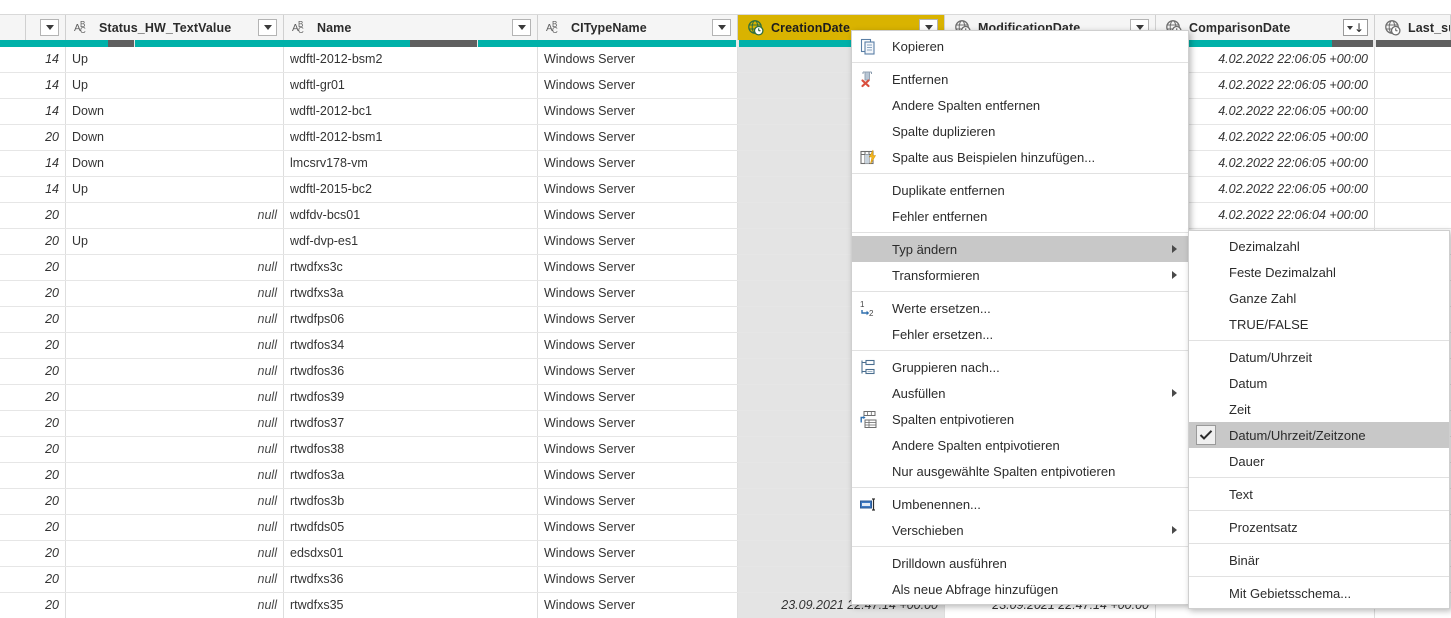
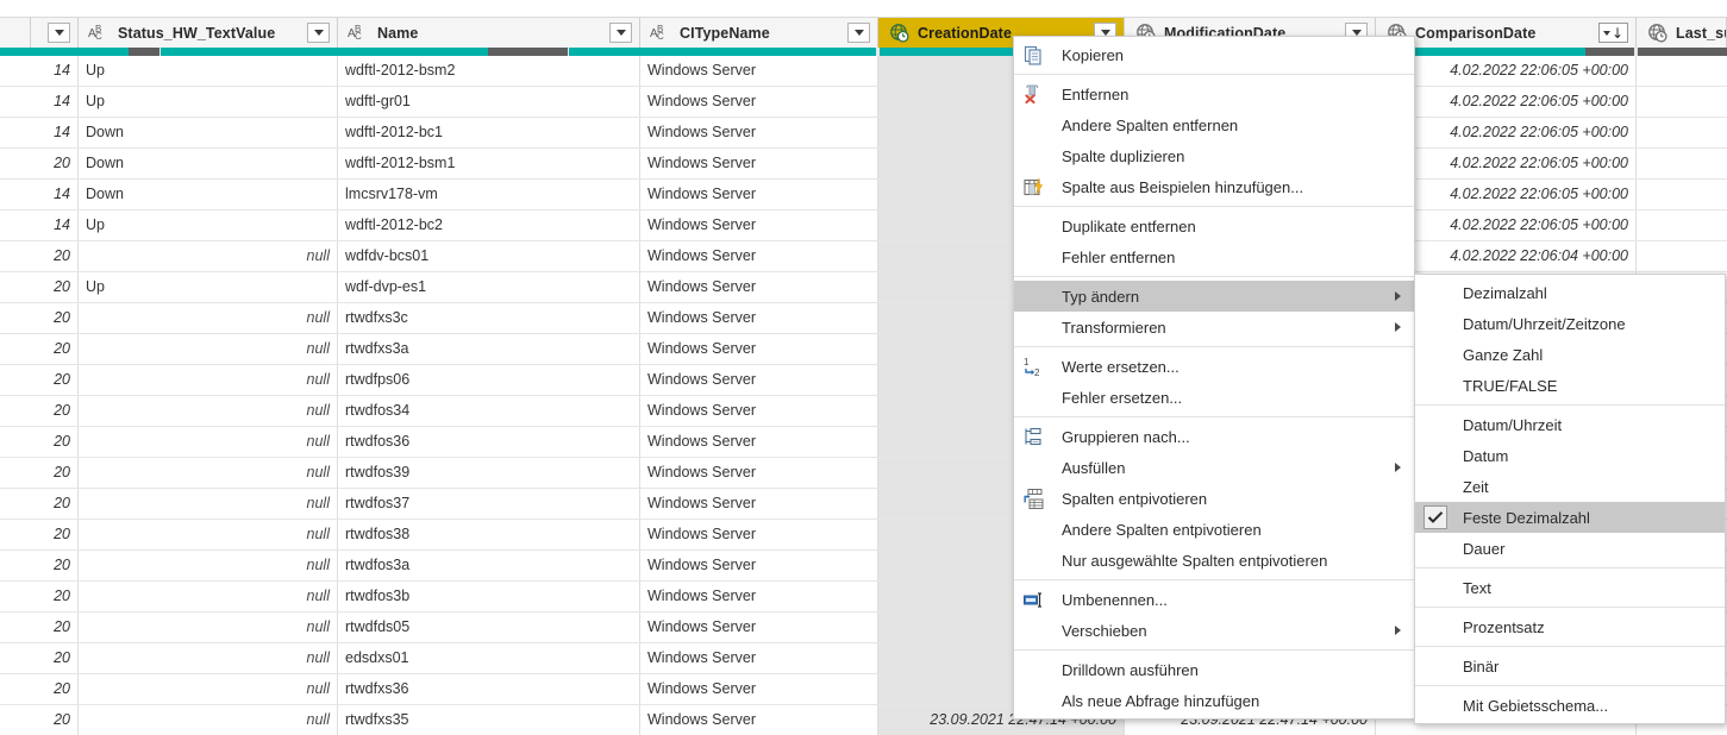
  A
  B
  C
  Status_HW_TextValue
  A
  B
  C
  Name
  A
  B
  C
  CITypeName
  CreationDate
  ModificationDate
  ComparisonDate
  ↓
  14
  Up
  wdftl-2012-bsm2
  Windows Server
  4.02.2022 22:06:05 +00:00
  14
  Up
  wdftl-gr01
  Windows Server
  4.02.2022 22:06:05 +00:00
  14
  Down
  wdftl-2012-bc1
  Windows Server
  4.02.2022 22:06:05 +00:00
  20
  Down
  wdftl-2012-bsm1
  Windows Server
  4.02.2022 22:06:05 +00:00
  14
  Down
  lmcsrv178-vm
  Windows Server
  4.02.2022 22:06:05 +00:00
  14
  Up
- wdftl-2015-bc2
+ wdftl-2012-bc2
  Windows Server
  4.02.2022 22:06:05 +00:00
  20
  null
  wdfdv-bcs01
  Windows Server
  4.02.2022 22:06:04 +00:00
  20
  Up
  wdf-dvp-es1
  Windows Server
  20
  null
  rtwdfxs3c
  Windows Server
  20
  null
  rtwdfxs3a
  Windows Server
  20
  null
  rtwdfps06
  Windows Server
  20
  null
  rtwdfos34
  Windows Server
  20
  null
  rtwdfos36
  Windows Server
  20
  null
  rtwdfos39
  Windows Server
  20
  null
  rtwdfos37
  Windows Server
  20
  null
  rtwdfos38
  Windows Server
  20
  null
  rtwdfos3a
  Windows Server
  20
  null
  rtwdfos3b
  Windows Server
  20
  null
  rtwdfds05
  Windows Server
  20
  null
  edsdxs01
  Windows Server
  20
  null
  rtwdfxs36
  Windows Server
  20
  null
  rtwdfxs35
  Windows Server
  23.09.2021 22:47:14 +00:00
  23.09.2021 22:47:14 +00:00
  Kopieren
  Entfernen
  Andere Spalten entfernen
  Spalte duplizieren
  Spalte aus Beispielen hinzufügen...
  Duplikate entfernen
  Fehler entfernen
  Typ ändern
  Transformieren
  1
  2
  Werte ersetzen...
  Fehler ersetzen...
  Gruppieren nach...
  Ausfüllen
  Spalten entpivotieren
  Andere Spalten entpivotieren
  Nur ausgewählte Spalten entpivotieren
  Umbenennen...
  Verschieben
  Drilldown ausführen
  Als neue Abfrage hinzufügen
  Dezimalzahl
- Feste Dezimalzahl
+ Datum/Uhrzeit/Zeitzone
  Ganze Zahl
  TRUE/FALSE
  Datum/Uhrzeit
  Datum
  Zeit
- Datum/Uhrzeit/Zeitzone
+ Feste Dezimalzahl
  Dauer
  Text
  Prozentsatz
  Binär
  Mit Gebietsschema...
